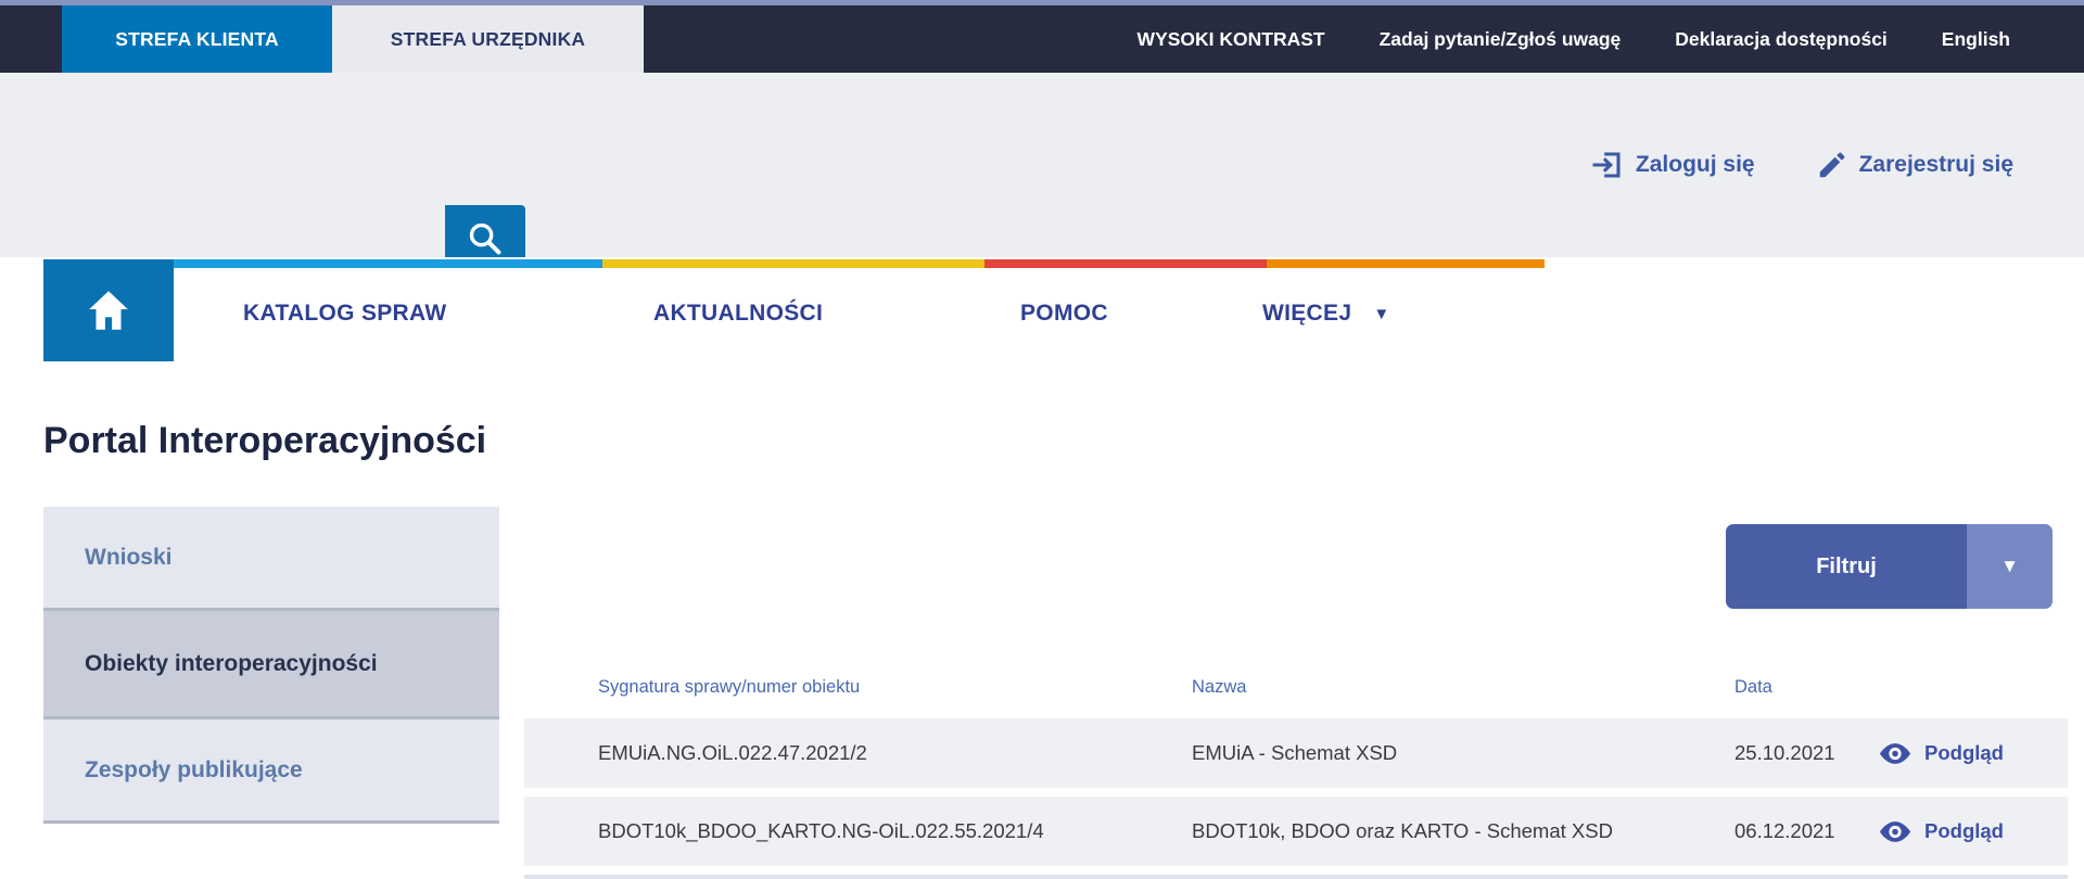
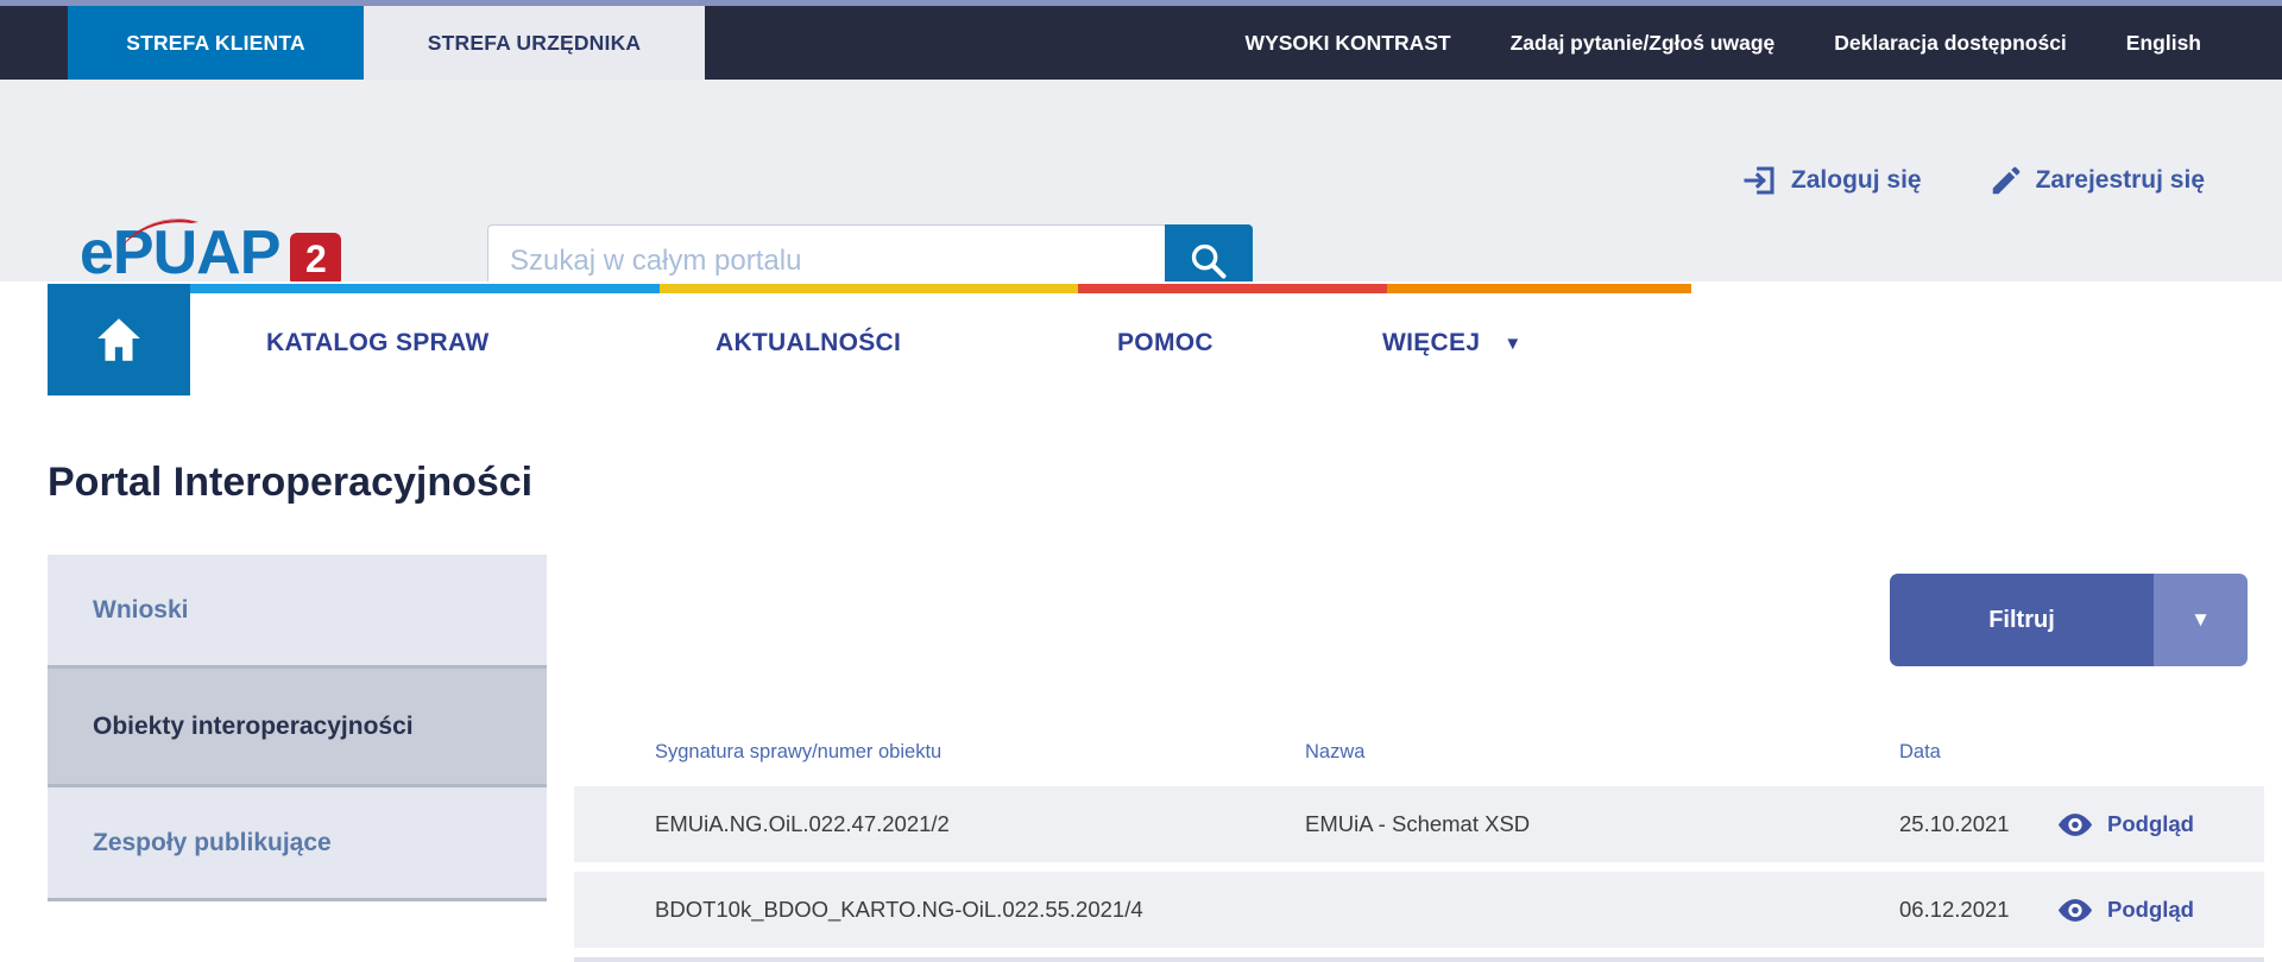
  STREFA KLIENTA
  STREFA URZĘDNIKA
  WYSOKI KONTRAST
  Zadaj pytanie/Zgłoś uwagę
  Deklaracja dostępności
  English
+ ePUAP
+ 2
+ Szukaj w całym portalu
  Zaloguj się
  Zarejestruj się
  KATALOG SPRAW
  AKTUALNOŚCI
  POMOC
  WIĘCEJ
  ▼
  Portal Interoperacyjności
  Wnioski
  Obiekty interoperacyjności
  Zespoły publikujące
  Filtruj
  ▼
  Sygnatura sprawy/numer obiektu
  Nazwa
  Data
  EMUiA.NG.OiL.022.47.2021/2
  EMUiA - Schemat XSD
  25.10.2021
  Podgląd
  BDOT10k_BDOO_KARTO.NG-OiL.022.55.2021/4
- BDOT10k, BDOO oraz KARTO - Schemat XSD
  06.12.2021
  Podgląd
